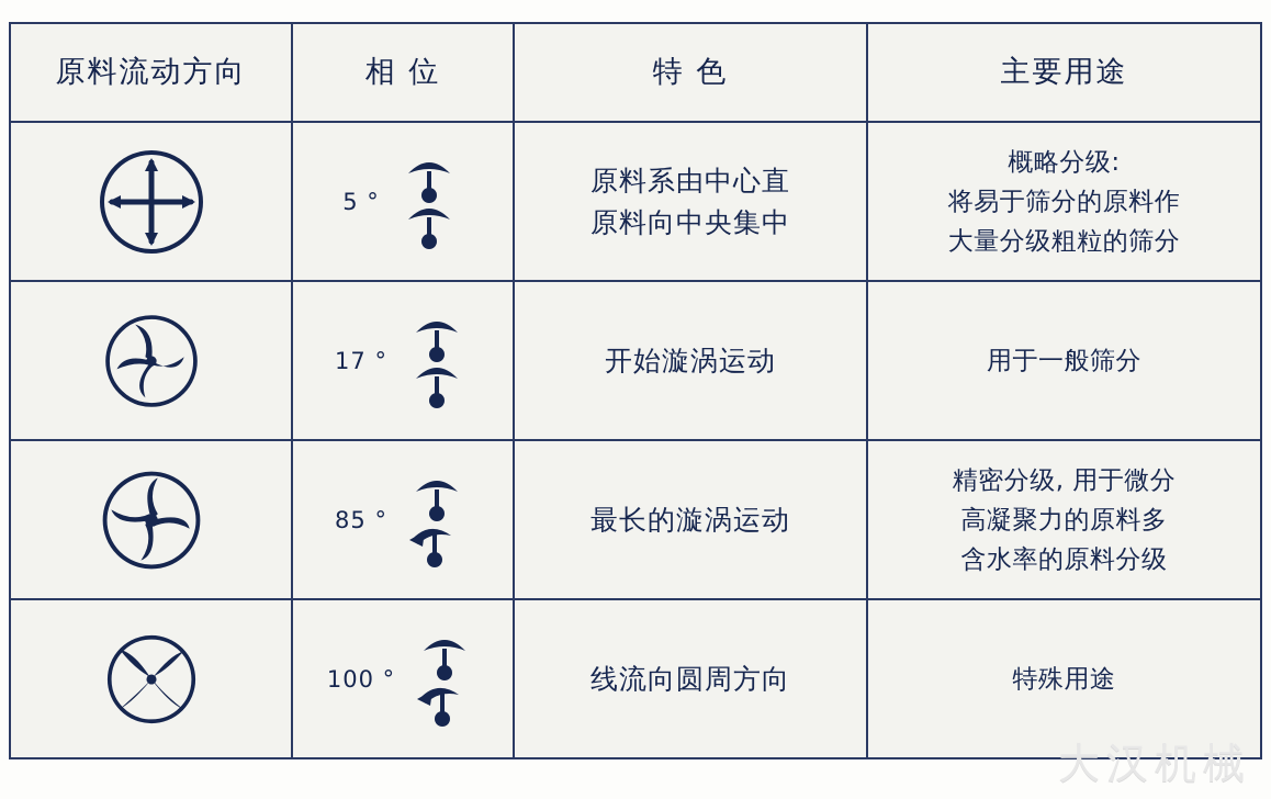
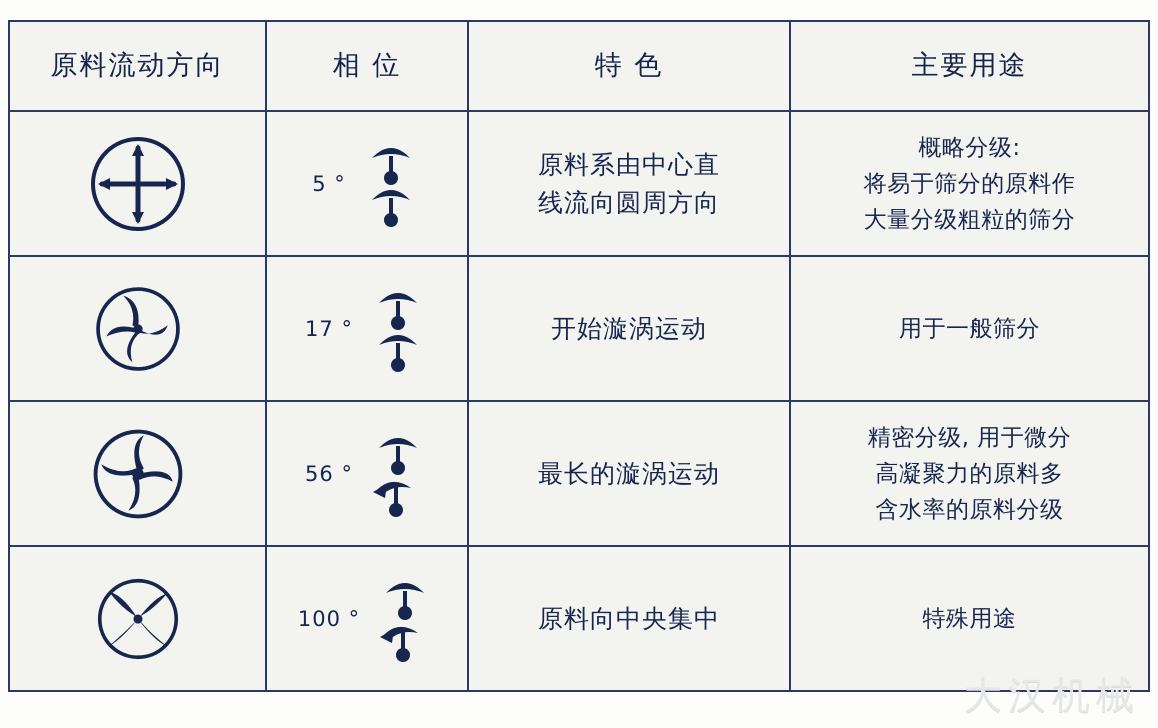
  原料流动方向	相 位	特 色	主要用途
- 	5 °	原料系由中心直 原料向中央集中	概略分级: 将易于筛分的原料作 大量分级粗粒的筛分
+ 	5 °	原料系由中心直 线流向圆周方向	概略分级: 将易于筛分的原料作 大量分级粗粒的筛分
  	17 °	开始漩涡运动	用于一般筛分
- 	85 °	最长的漩涡运动	精密分级, 用于微分 高凝聚力的原料多 含水率的原料分级
+ 	56 °	最长的漩涡运动	精密分级, 用于微分 高凝聚力的原料多 含水率的原料分级
- 	100 °	线流向圆周方向	特殊用途
+ 	100 °	原料向中央集中	特殊用途
  大汉机械
